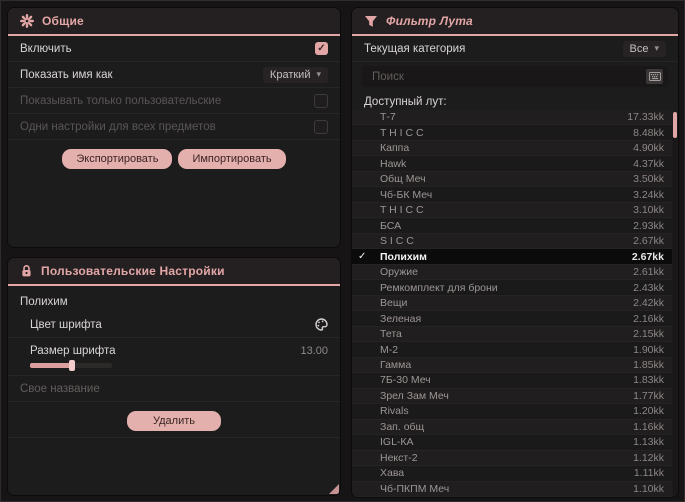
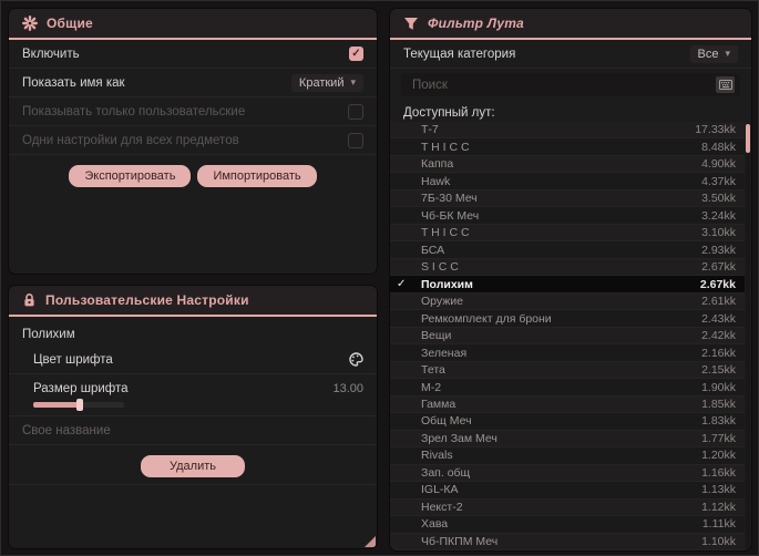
  Общие
  Включить
  ✓
  Показать имя как
  Краткий
  ▾
  Показывать только пользовательские
  Одни настройки для всех предметов
  Экспортировать
  Импортировать
  Пользовательские Настройки
  Полихим
  Цвет шрифта
  Размер шрифта
  13.00
  Свое название
  Удалить
  Фильтр Лута
  Текущая категория
  Все
  ▾
  Поиск
  Доступный лут:
  Т-7
  17.33kk
  T H I C C
  8.48kk
  Каппа
  4.90kk
  Hawk
  4.37kk
- Общ Меч
+ 7Б-30 Меч
  3.50kk
  Чб-БК Меч
  3.24kk
  T H I C C
  3.10kk
  БСА
  2.93kk
  S I C C
  2.67kk
  ✓
  Полихим
  2.67kk
  Оружие
  2.61kk
  Ремкомплект для брони
  2.43kk
  Вещи
  2.42kk
  Зеленая
  2.16kk
  Тета
  2.15kk
  М-2
  1.90kk
  Гамма
  1.85kk
- 7Б-30 Меч
+ Общ Меч
  1.83kk
  Зрел Зам Меч
  1.77kk
  Rivals
  1.20kk
  Зап. общ
  1.16kk
  IGL-КА
  1.13kk
  Некст-2
  1.12kk
  Хава
  1.11kk
  Чб-ПКПМ Меч
  1.10kk
